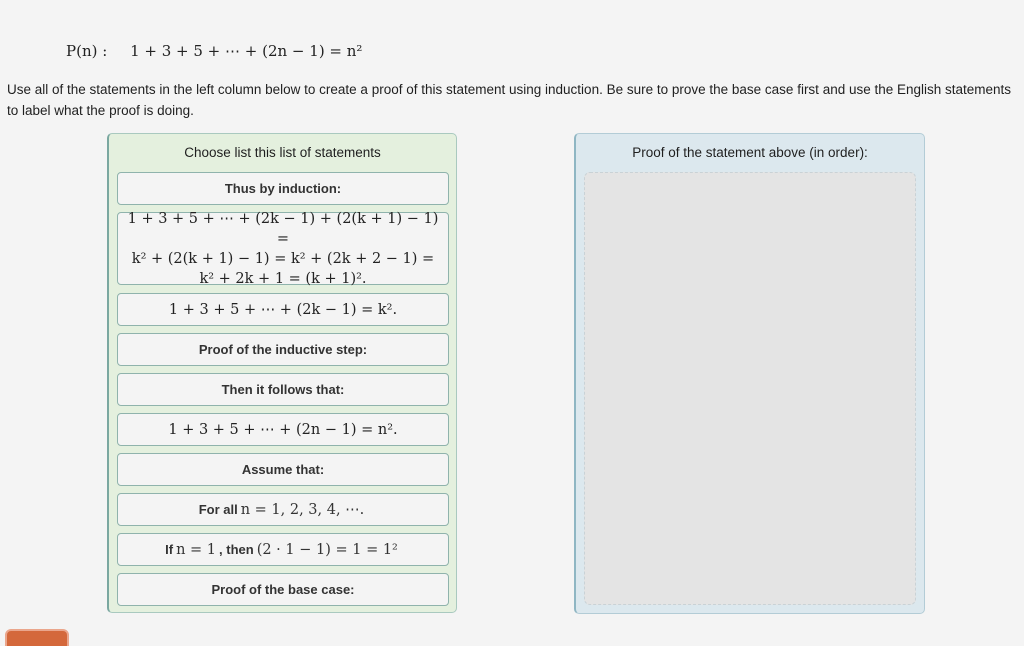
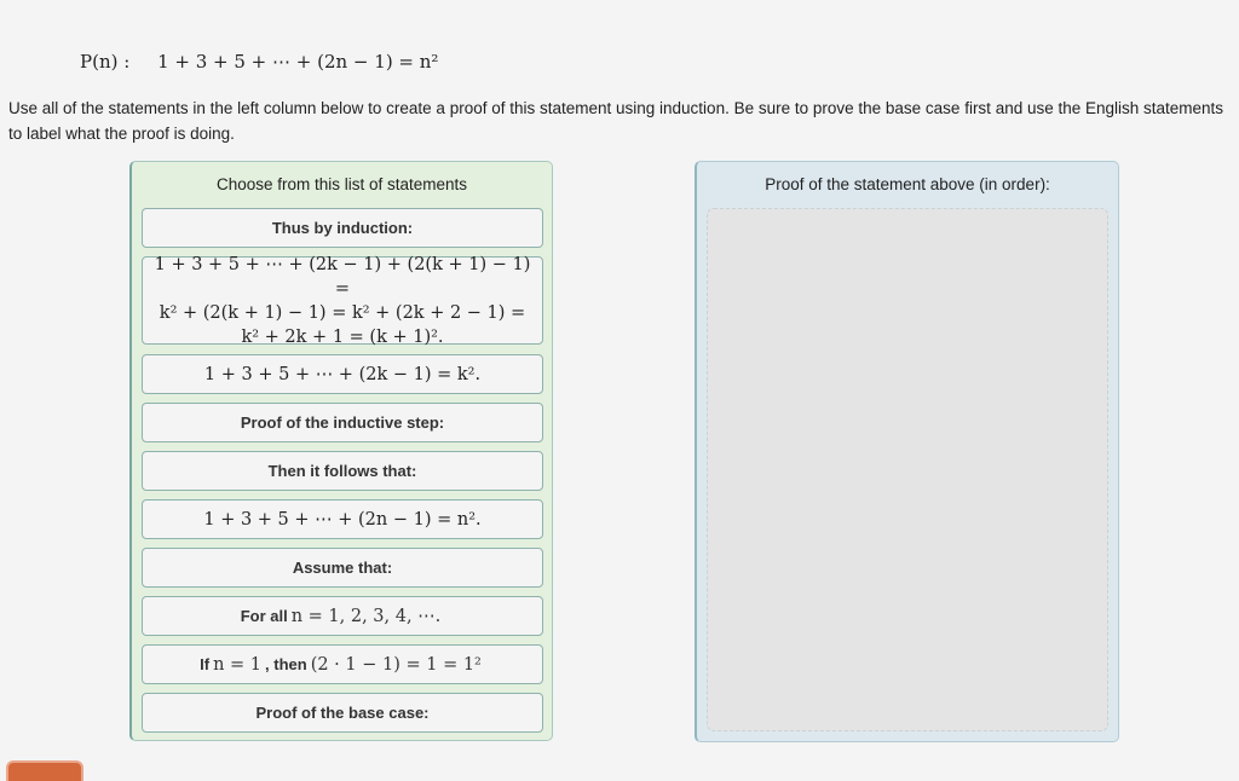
  P(n) : 1 + 3 + 5 + ⋯ + (2n − 1) = n²
  Use all of the statements in the left column below to create a proof of this statement using induction. Be sure to prove the base case first and use the English statements to label what the proof is doing.
- Choose list this list of statements
+ Choose from this list of statements
  Thus by induction:
  1 + 3 + 5 + ⋯ + (2k − 1) + (2(k + 1) − 1) =
  k² + (2(k + 1) − 1) = k² + (2k + 2 − 1) =
  k² + 2k + 1 = (k + 1)².
  1 + 3 + 5 + ⋯ + (2k − 1) = k².
  Proof of the inductive step:
  Then it follows that:
  1 + 3 + 5 + ⋯ + (2n − 1) = n².
  Assume that:
  For all
  n = 1, 2, 3, 4, ⋯.
  If
  n = 1
  , then
  (2 · 1 − 1) = 1 = 1²
  Proof of the base case:
  Proof of the statement above (in order):
